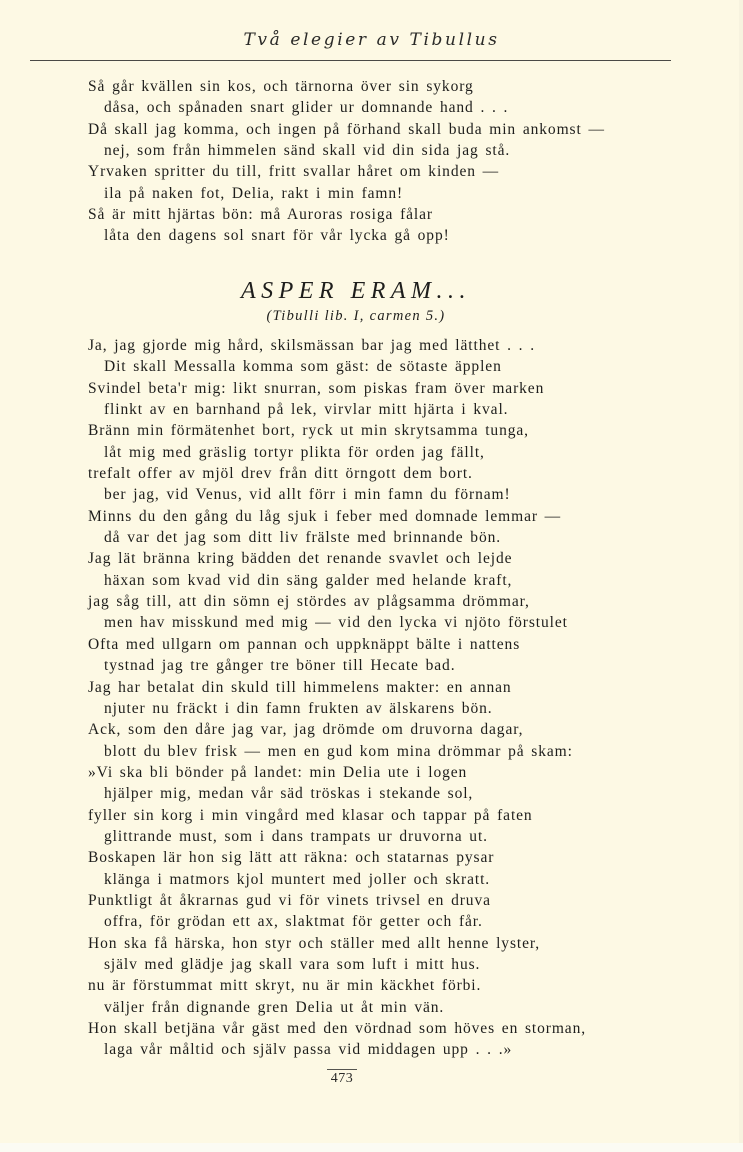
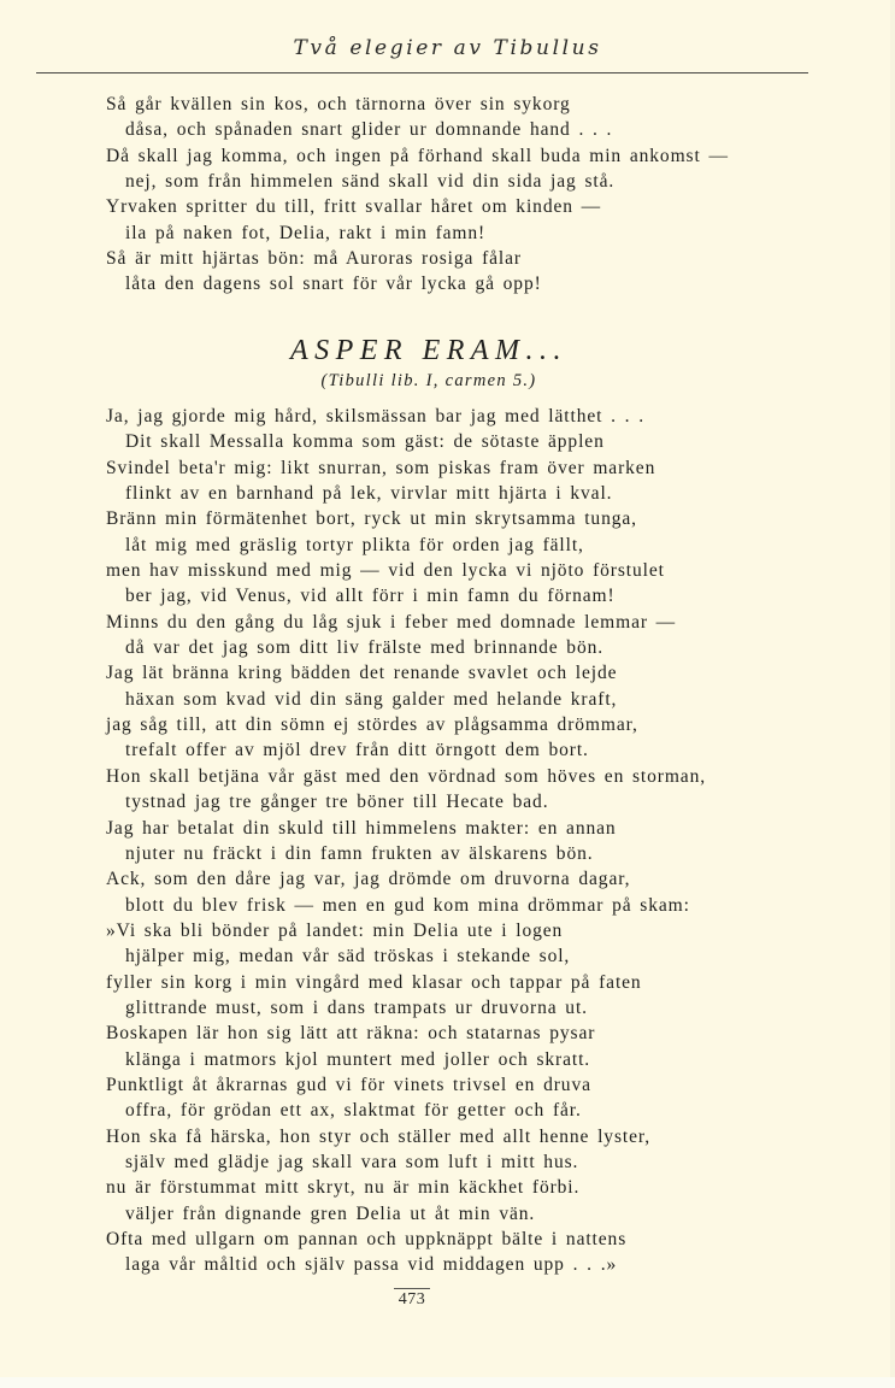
  Två elegier av Tibullus
  Så går kvällen sin kos, och tärnorna över sin sykorg
  dåsa, och spånaden snart glider ur domnande hand . . .
  Då skall jag komma, och ingen på förhand skall buda min ankomst —
  nej, som från himmelen sänd skall vid din sida jag stå.
  Yrvaken spritter du till, fritt svallar håret om kinden —
  ila på naken fot, Delia, rakt i min famn!
  Så är mitt hjärtas bön: må Auroras rosiga fålar
  låta den dagens sol snart för vår lycka gå opp!
  ASPER ERAM...
  (Tibulli lib. I, carmen 5.)
  Ja, jag gjorde mig hård, skilsmässan bar jag med lätthet . . .
  Dit skall Messalla komma som gäst: de sötaste äpplen
  Svindel beta'r mig: likt snurran, som piskas fram över marken
  flinkt av en barnhand på lek, virvlar mitt hjärta i kval.
  Bränn min förmätenhet bort, ryck ut min skrytsamma tunga,
  låt mig med gräslig tortyr plikta för orden jag fällt,
- trefalt offer av mjöl drev från ditt örngott dem bort.
+ men hav misskund med mig — vid den lycka vi njöto förstulet
  ber jag, vid Venus, vid allt förr i min famn du förnam!
  Minns du den gång du låg sjuk i feber med domnade lemmar —
  då var det jag som ditt liv frälste med brinnande bön.
  Jag lät bränna kring bädden det renande svavlet och lejde
  häxan som kvad vid din säng galder med helande kraft,
  jag såg till, att din sömn ej stördes av plågsamma drömmar,
- men hav misskund med mig — vid den lycka vi njöto förstulet
+ trefalt offer av mjöl drev från ditt örngott dem bort.
- Ofta med ullgarn om pannan och uppknäppt bälte i nattens
+ Hon skall betjäna vår gäst med den vördnad som höves en storman,
  tystnad jag tre gånger tre böner till Hecate bad.
  Jag har betalat din skuld till himmelens makter: en annan
  njuter nu fräckt i din famn frukten av älskarens bön.
  Ack, som den dåre jag var, jag drömde om druvorna dagar,
  blott du blev frisk — men en gud kom mina drömmar på skam:
  »Vi ska bli bönder på landet: min Delia ute i logen
  hjälper mig, medan vår säd tröskas i stekande sol,
  fyller sin korg i min vingård med klasar och tappar på faten
  glittrande must, som i dans trampats ur druvorna ut.
  Boskapen lär hon sig lätt att räkna: och statarnas pysar
  klänga i matmors kjol muntert med joller och skratt.
  Punktligt åt åkrarnas gud vi för vinets trivsel en druva
  offra, för grödan ett ax, slaktmat för getter och får.
  Hon ska få härska, hon styr och ställer med allt henne lyster,
  själv med glädje jag skall vara som luft i mitt hus.
  nu är förstummat mitt skryt, nu är min käckhet förbi.
  väljer från dignande gren Delia ut åt min vän.
- Hon skall betjäna vår gäst med den vördnad som höves en storman,
+ Ofta med ullgarn om pannan och uppknäppt bälte i nattens
  laga vår måltid och själv passa vid middagen upp . . .»
  473
